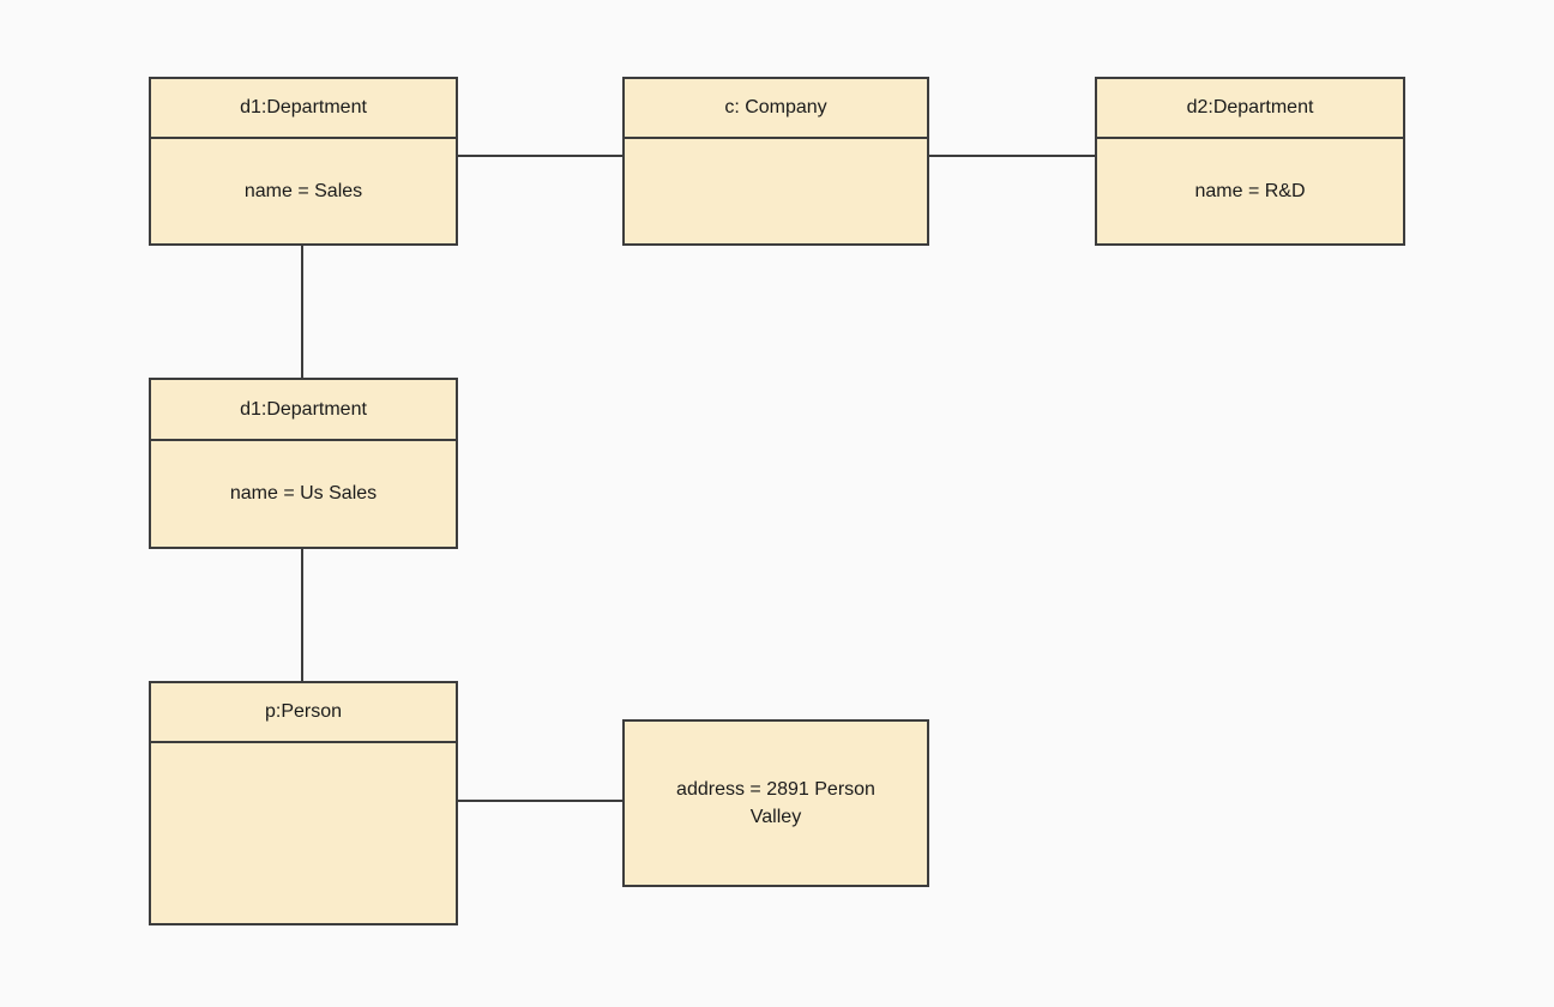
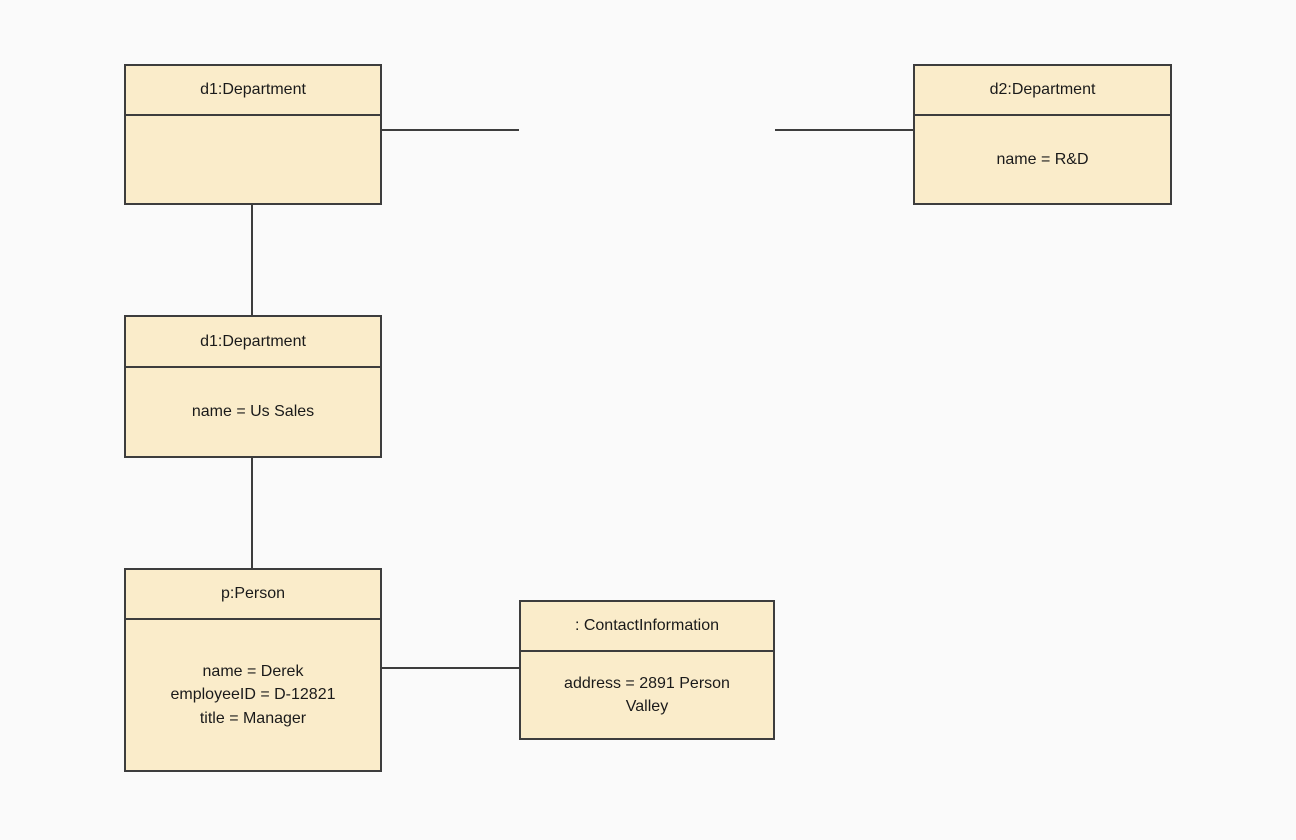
  d1:Department
- name = Sales
- c: Company
  d2:Department
  name = R&D
  d1:Department
  name = Us Sales
  p:Person
+ name = Derek
+ employeeID = D-12821
+ title = Manager
+ : ContactInformation
  address = 2891 Person Valley
